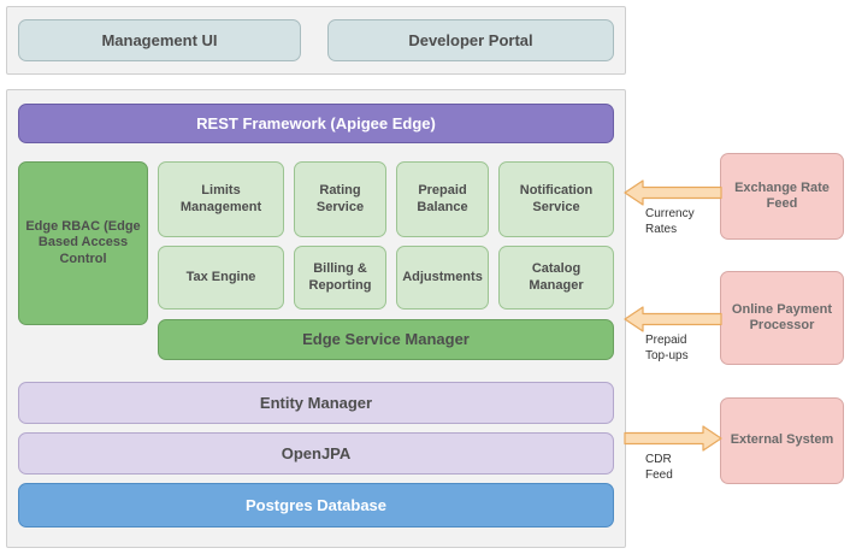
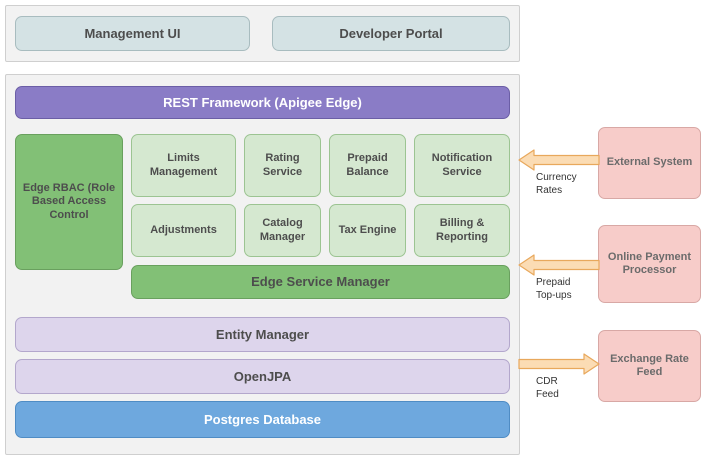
  Management UI
  Developer Portal
  REST Framework (Apigee Edge)
- Edge RBAC (Edge Based Access Control
+ Edge RBAC (Role Based Access Control
  Limits Management
  Rating Service
  Prepaid Balance
  Notification Service
- Tax Engine
+ Adjustments
- Billing & Reporting
+ Catalog Manager
- Adjustments
+ Tax Engine
- Catalog Manager
+ Billing & Reporting
  Edge Service Manager
  Entity Manager
  OpenJPA
  Postgres Database
- Exchange Rate Feed
+ External System
  Online Payment Processor
- External System
+ Exchange Rate Feed
  Currency Rates
  Prepaid Top-ups
  CDR Feed
